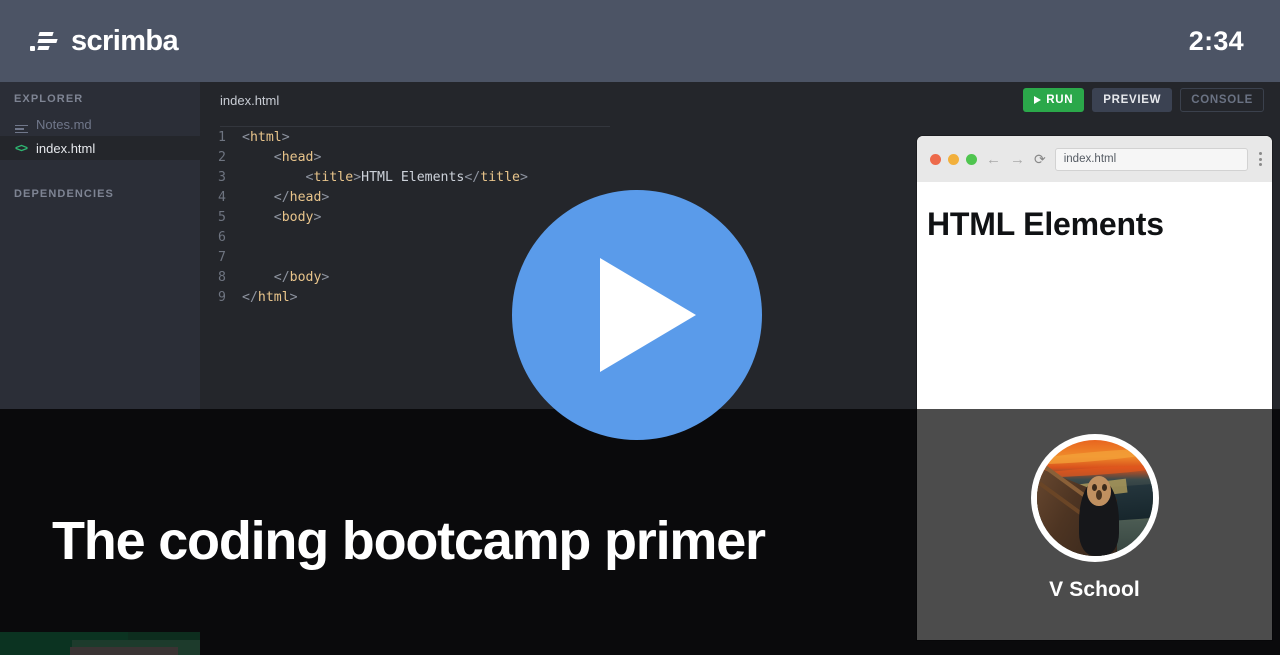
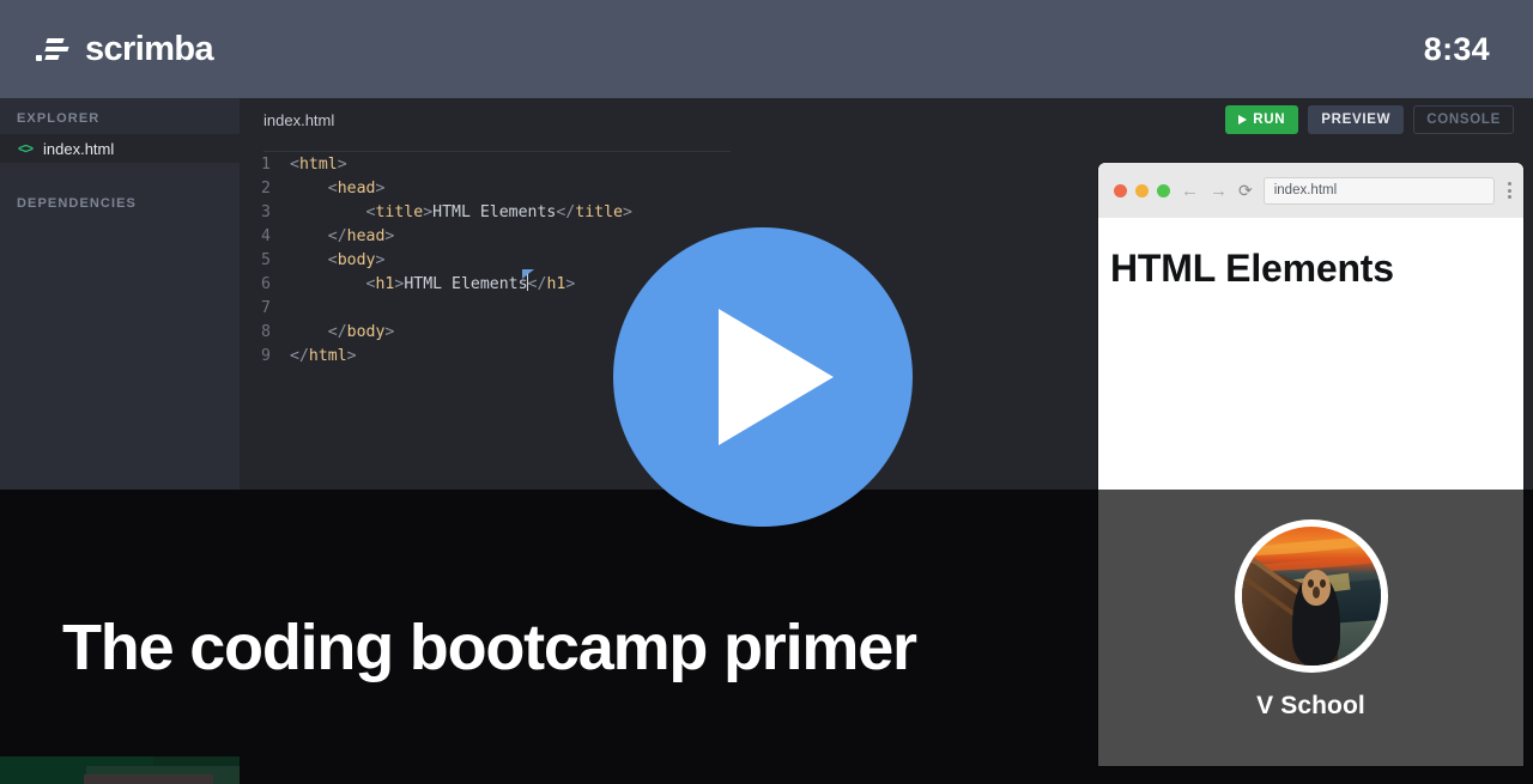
  scrimba
- 2:34
+ 8:34
  EXPLORER
- Notes.md
  <>
  index.html
  DEPENDENCIES
  index.html
  RUN
  PREVIEW
  CONSOLE
  1
  <html>
  2
  <head>
  3
  <title>HTML Elements</title>
  4
  </head>
  5
  <body>
  6
+ <h1>HTML Elements</h1>
  7
  8
  </body>
  9
  </html>
  The coding bootcamp primer
  ←
  →
  ⟳
  index.html
  HTML Elements
  V School
